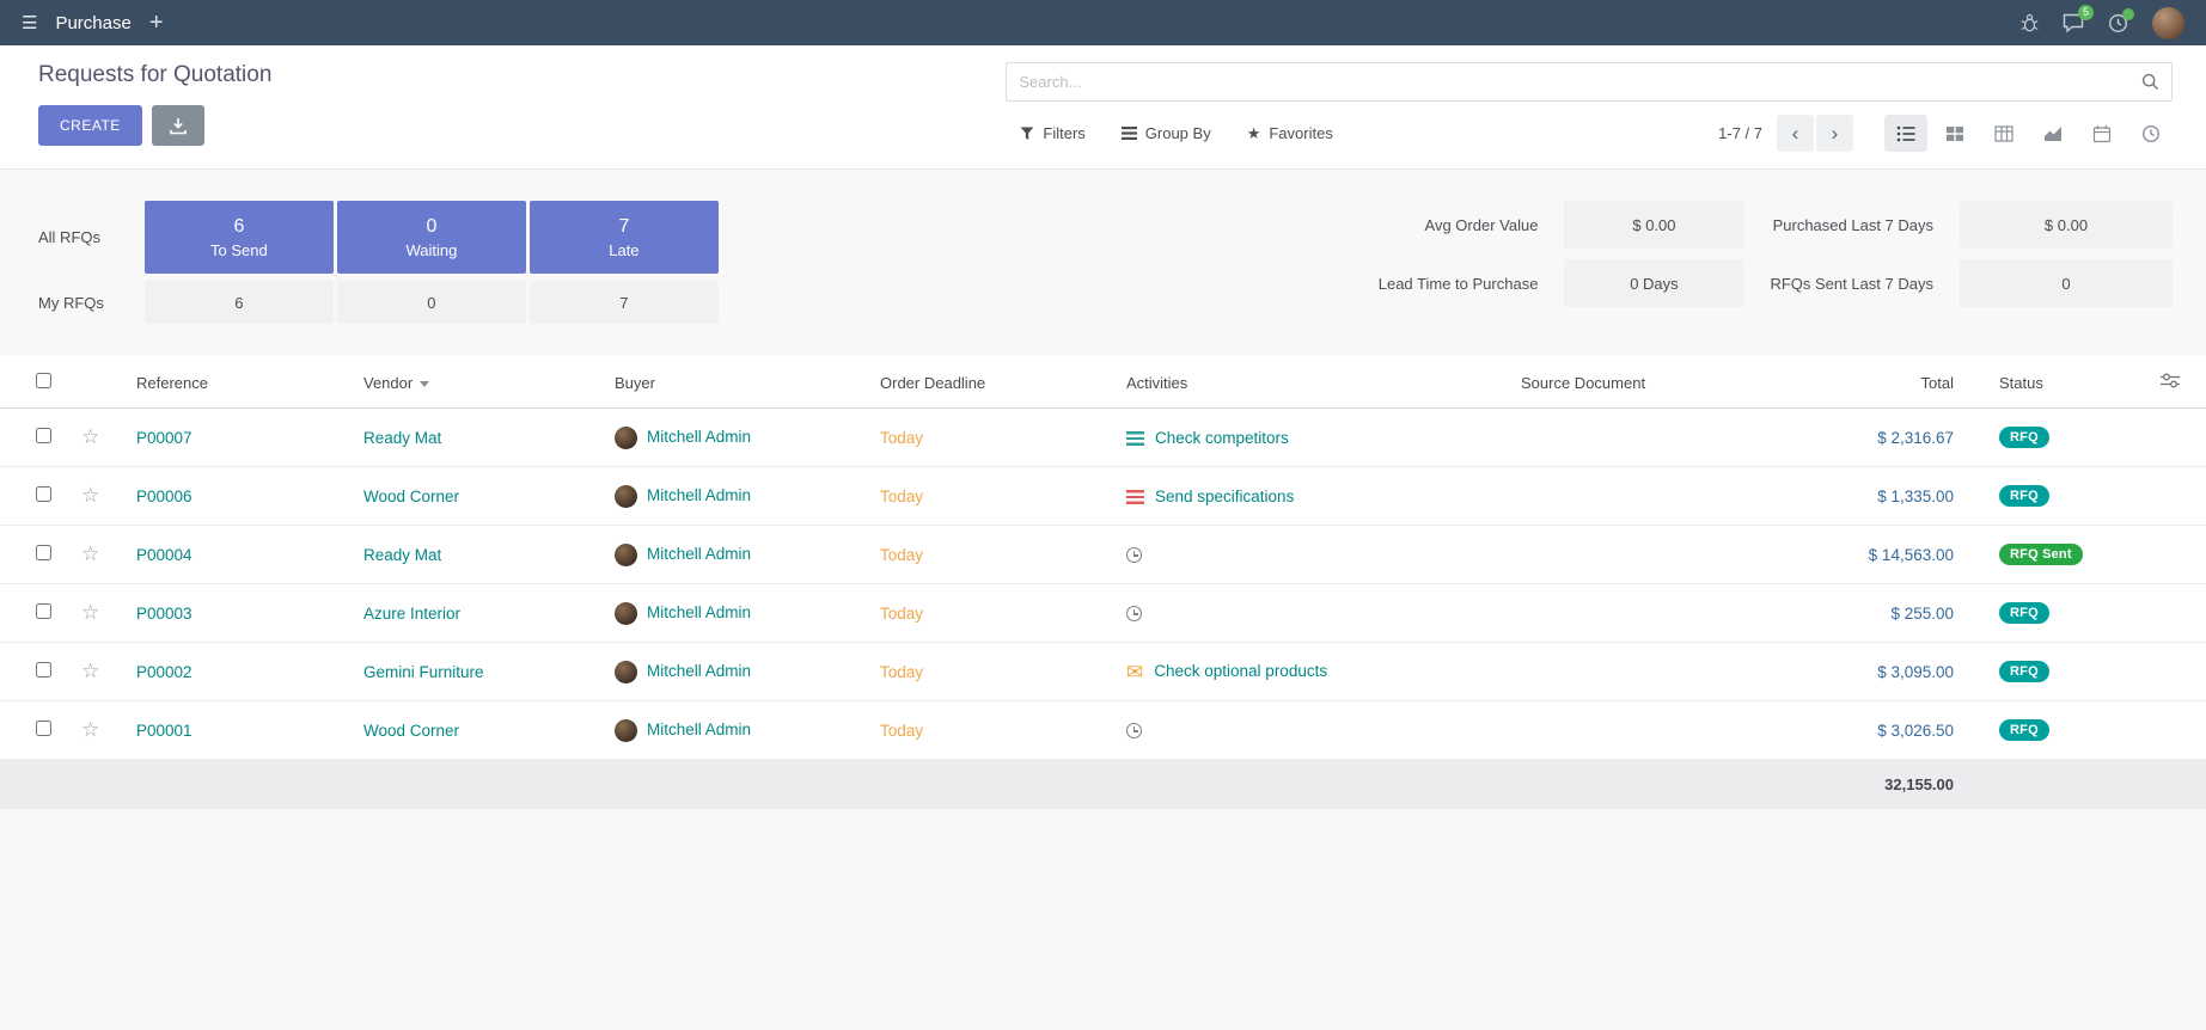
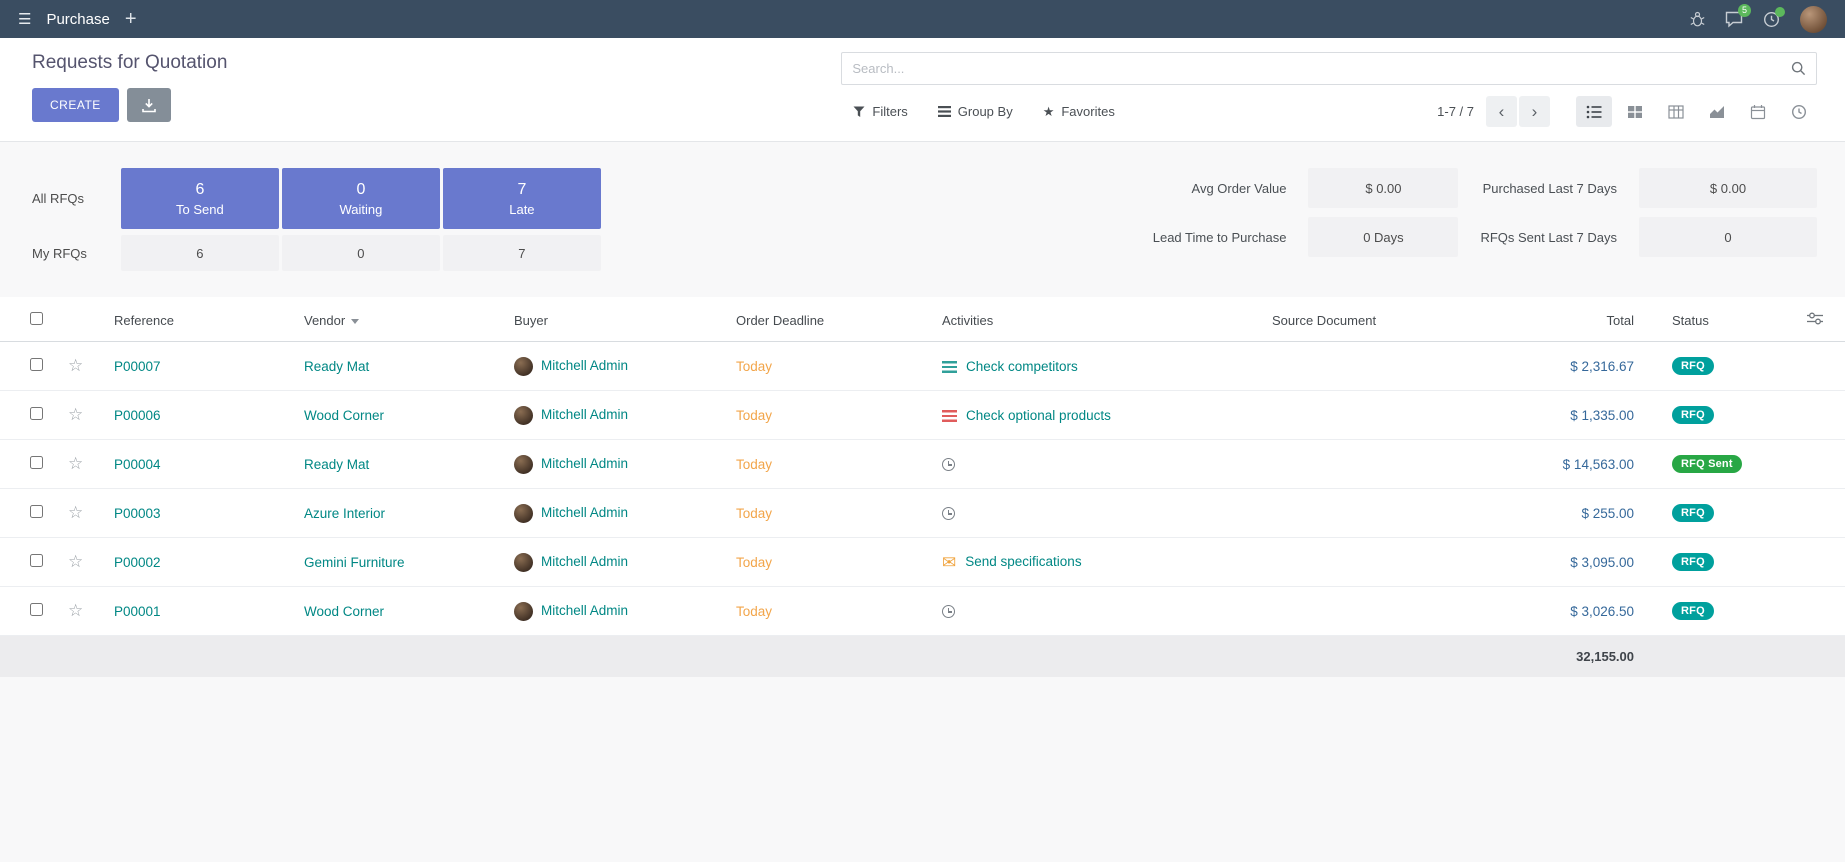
  ☰
  Purchase
  +
  5
  Requests for Quotation
  CREATE
  Search...
  Filters
  Group By
  ★
  Favorites
  1-7 / 7
  ‹
  ›
  All RFQs
  My RFQs
  6
  To Send
  6
  0
  Waiting
  0
  7
  Late
  7
  Avg Order Value
  $ 0.00
  Purchased Last 7 Days
  $ 0.00
  Lead Time to Purchase
  0 Days
  RFQs Sent Last 7 Days
  0
  		Reference	Vendor	Buyer	Order Deadline	Activities	Source Document	Total	Status
  	☆	P00007	Ready Mat	Mitchell Admin	Today	Check competitors		$ 2,316.67	RFQ
- 	☆	P00006	Wood Corner	Mitchell Admin	Today	Send specifications		$ 1,335.00	RFQ
+ 	☆	P00006	Wood Corner	Mitchell Admin	Today	Check optional products		$ 1,335.00	RFQ
  	☆	P00004	Ready Mat	Mitchell Admin	Today			$ 14,563.00	RFQ Sent
  	☆	P00003	Azure Interior	Mitchell Admin	Today			$ 255.00	RFQ
- 	☆	P00002	Gemini Furniture	Mitchell Admin	Today	Check optional products		$ 3,095.00	RFQ
+ 	☆	P00002	Gemini Furniture	Mitchell Admin	Today	Send specifications		$ 3,095.00	RFQ
  	☆	P00001	Wood Corner	Mitchell Admin	Today			$ 3,026.50	RFQ
  	32,155.00
